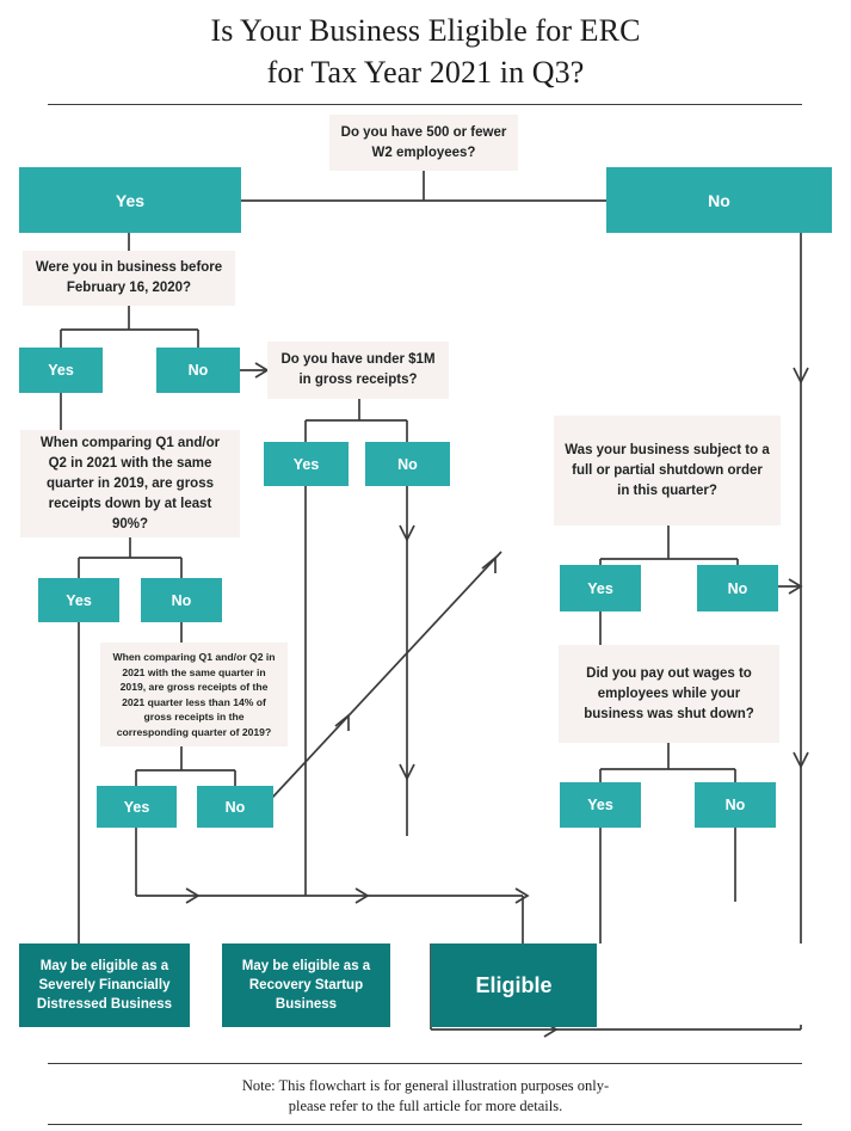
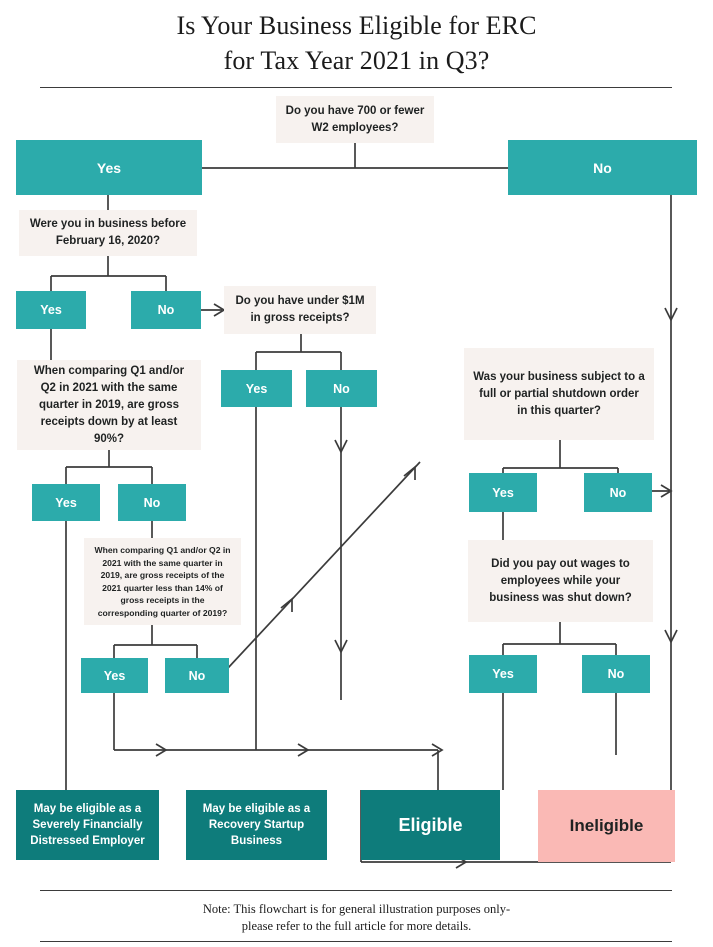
  Is Your Business Eligible for ERC
  for Tax Year 2021 in Q3?
- Do you have 500 or fewer W2 employees?
+ Do you have 700 or fewer W2 employees?
  Yes
  No
  Were you in business before February 16, 2020?
  Yes
  No
  Do you have under $1M in gross receipts?
  Yes
  No
  When comparing Q1 and/or Q2 in 2021 with the same quarter in 2019, are gross receipts down by at least 90%?
  Yes
  No
  When comparing Q1 and/or Q2 in 2021 with the same quarter in 2019, are gross receipts of the 2021 quarter less than 14% of gross receipts in the corresponding quarter of 2019?
  Yes
  No
  Was your business subject to a full or partial shutdown order in this quarter?
  Yes
  No
  Did you pay out wages to employees while your business was shut down?
  Yes
  No
- May be eligible as a Severely Financially Distressed Business
+ May be eligible as a Severely Financially Distressed Employer
  May be eligible as a Recovery Startup Business
  Eligible
+ Ineligible
  Note: This flowchart is for general illustration purposes only-
  please refer to the full article for more details.
